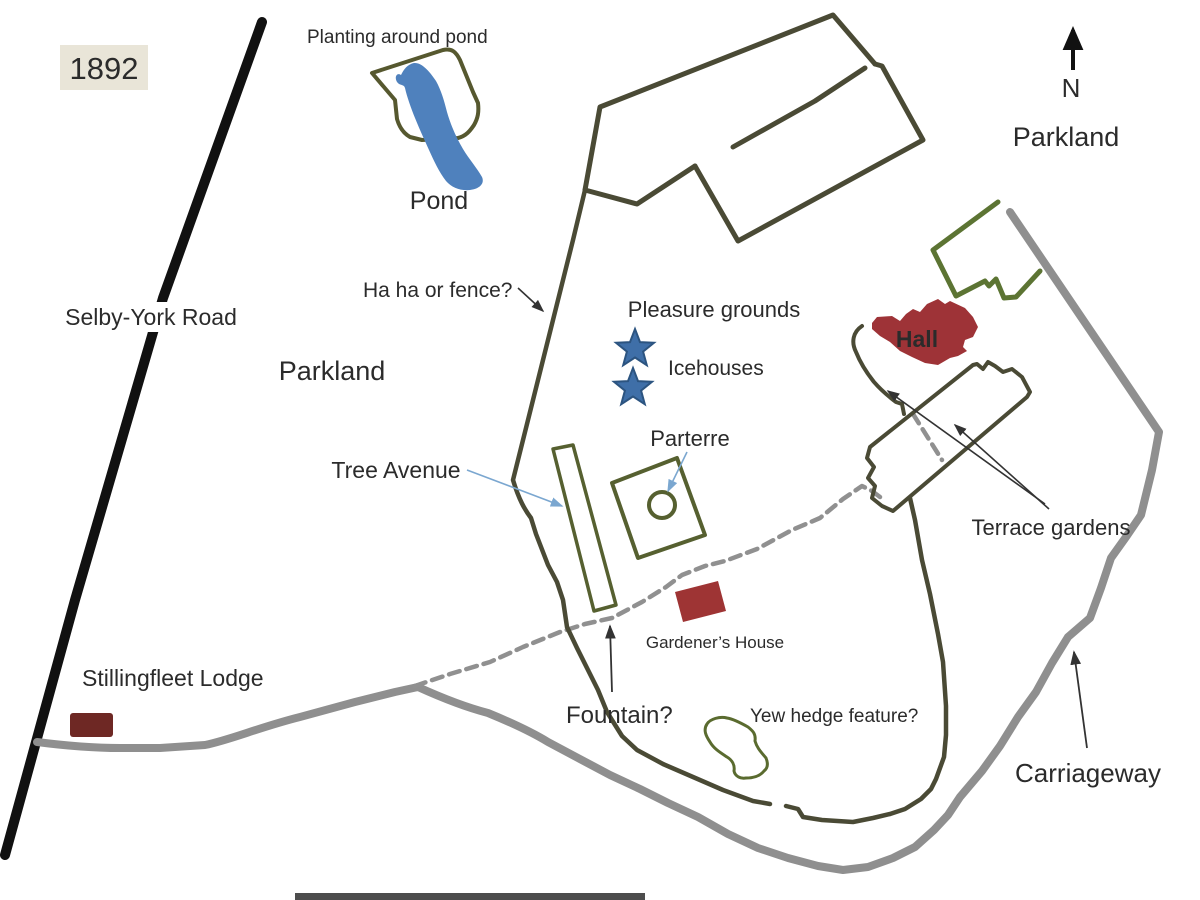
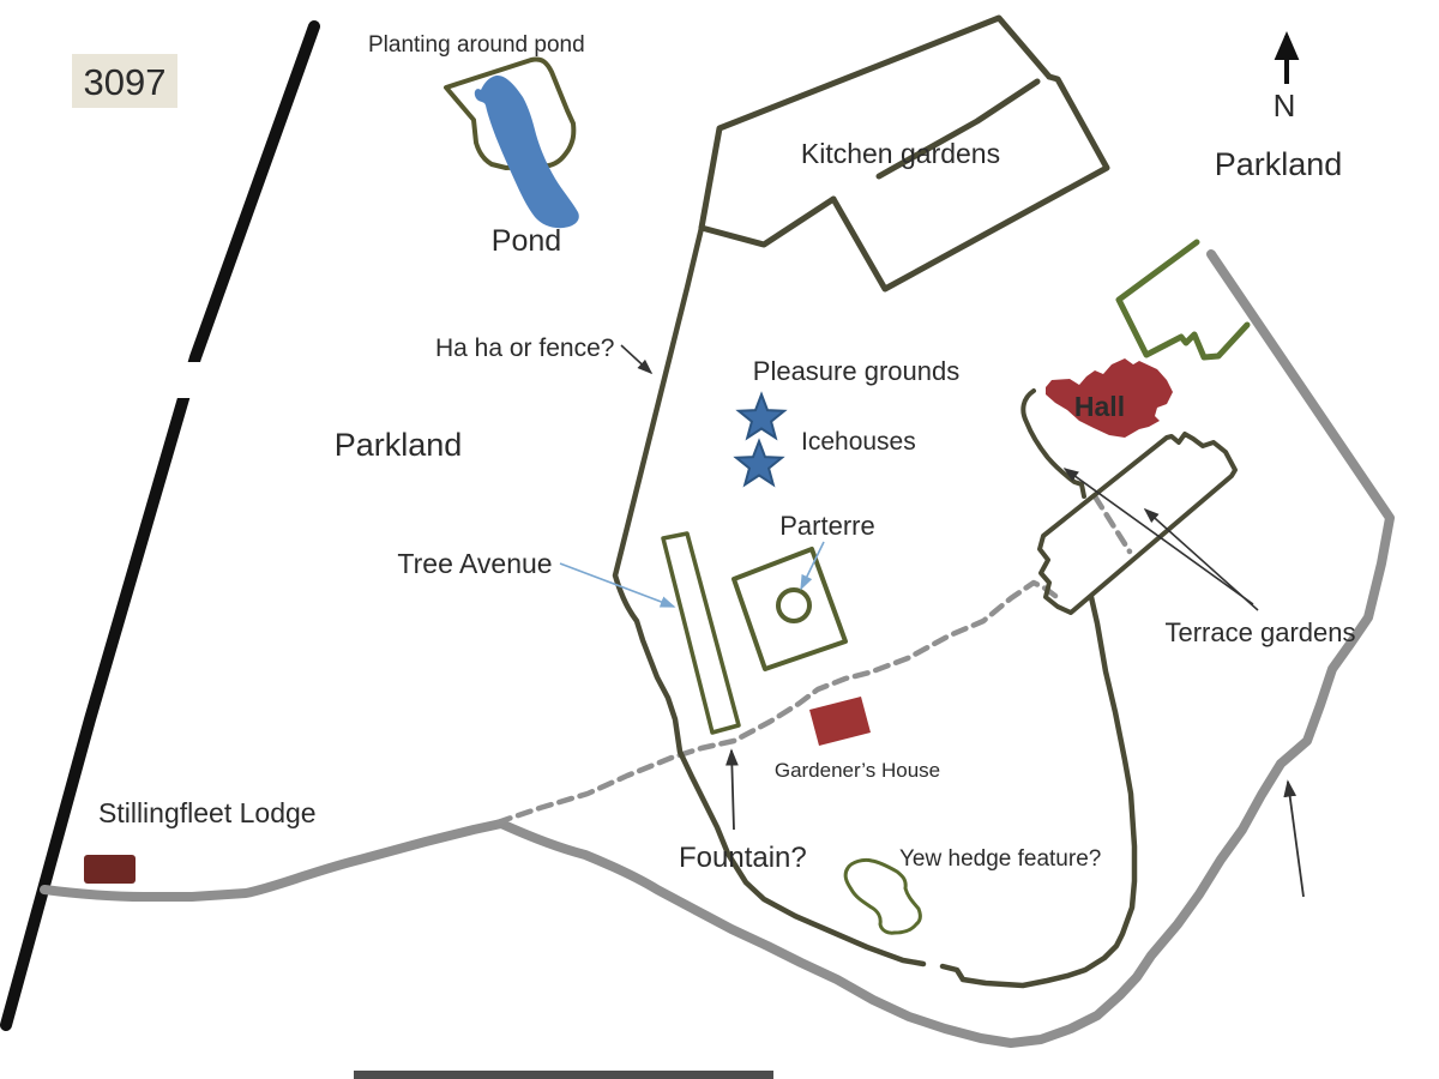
- 1892
+ 3097
- Selby-York Road
  Planting around pond
  Pond
+ Kitchen gardens
  Parkland
  Parkland
  N
  Ha ha or fence?
  Pleasure grounds
  Icehouses
  Parterre
  Tree Avenue
  Hall
  Terrace gardens
  Gardener’s House
  Fountain?
  Yew hedge feature?
  Stillingfleet Lodge
- Carriageway
